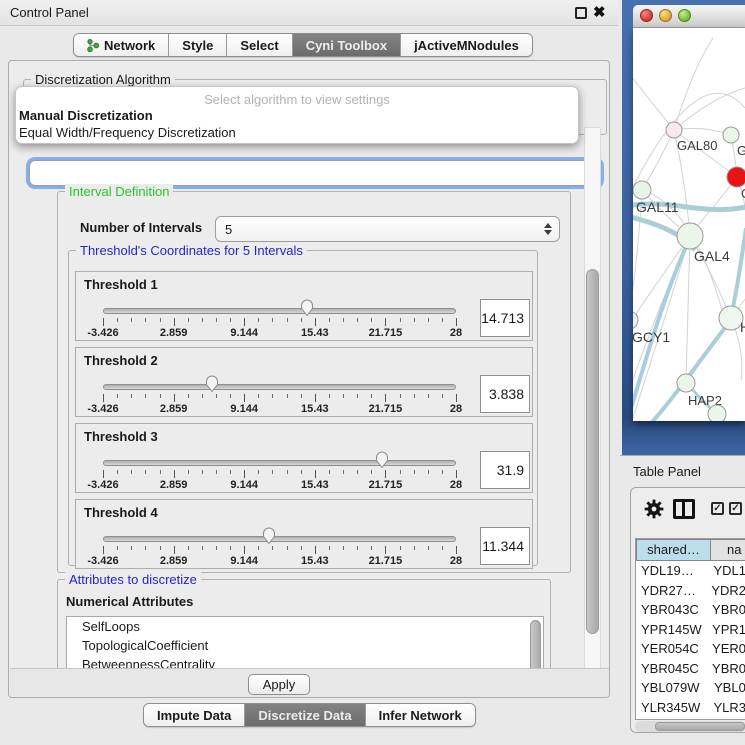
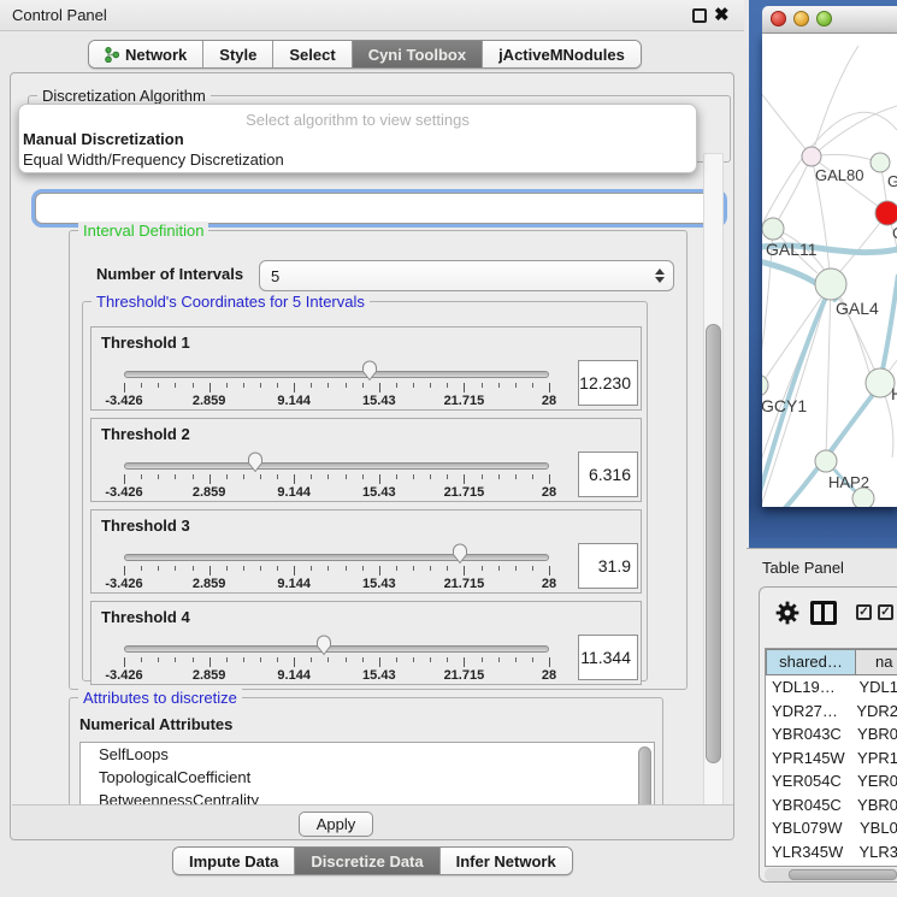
  Control Panel
  ✖
  Network
  Style
  Select
  Cyni Toolbox
  jActiveMNodules
  Discretization Algorithm
  Interval Definition
  Number of Intervals
  5
  Threshold's Coordinates for 5 Intervals
  Threshold 1
  -3.426
  2.859
  9.144
  15.43
  21.715
  28
- 14.713
+ 12.230
  Threshold 2
  -3.426
  2.859
  9.144
  15.43
  21.715
  28
- 3.838
+ 6.316
  Threshold 3
  -3.426
  2.859
  9.144
  15.43
  21.715
  28
  31.9
  Threshold 4
  -3.426
  2.859
  9.144
  15.43
  21.715
  28
  11.344
  Attributes to discretize
  Numerical Attributes
  SelfLoops
  TopologicalCoefficient
  BetweennessCentrality
  Apply
  Select algorithm to view settings
  Manual Discretization
  Equal Width/Frequency Discretization
  Impute Data
  Discretize Data
  Infer Network
  GAL80
  GAL11
  GAL4
  GCY1
  HAP2
  Table Panel
  ✓
  ✓
  shared…
  na
  YDL19…
  YDL1
  YDR27…
  YDR2
  YBR043C
  YBR0
  YPR145W
  YPR1
  YER054C
  YER0
  YBR045C
  YBR0
  YBL079W
  YBL0
  YLR345W
  YLR3
